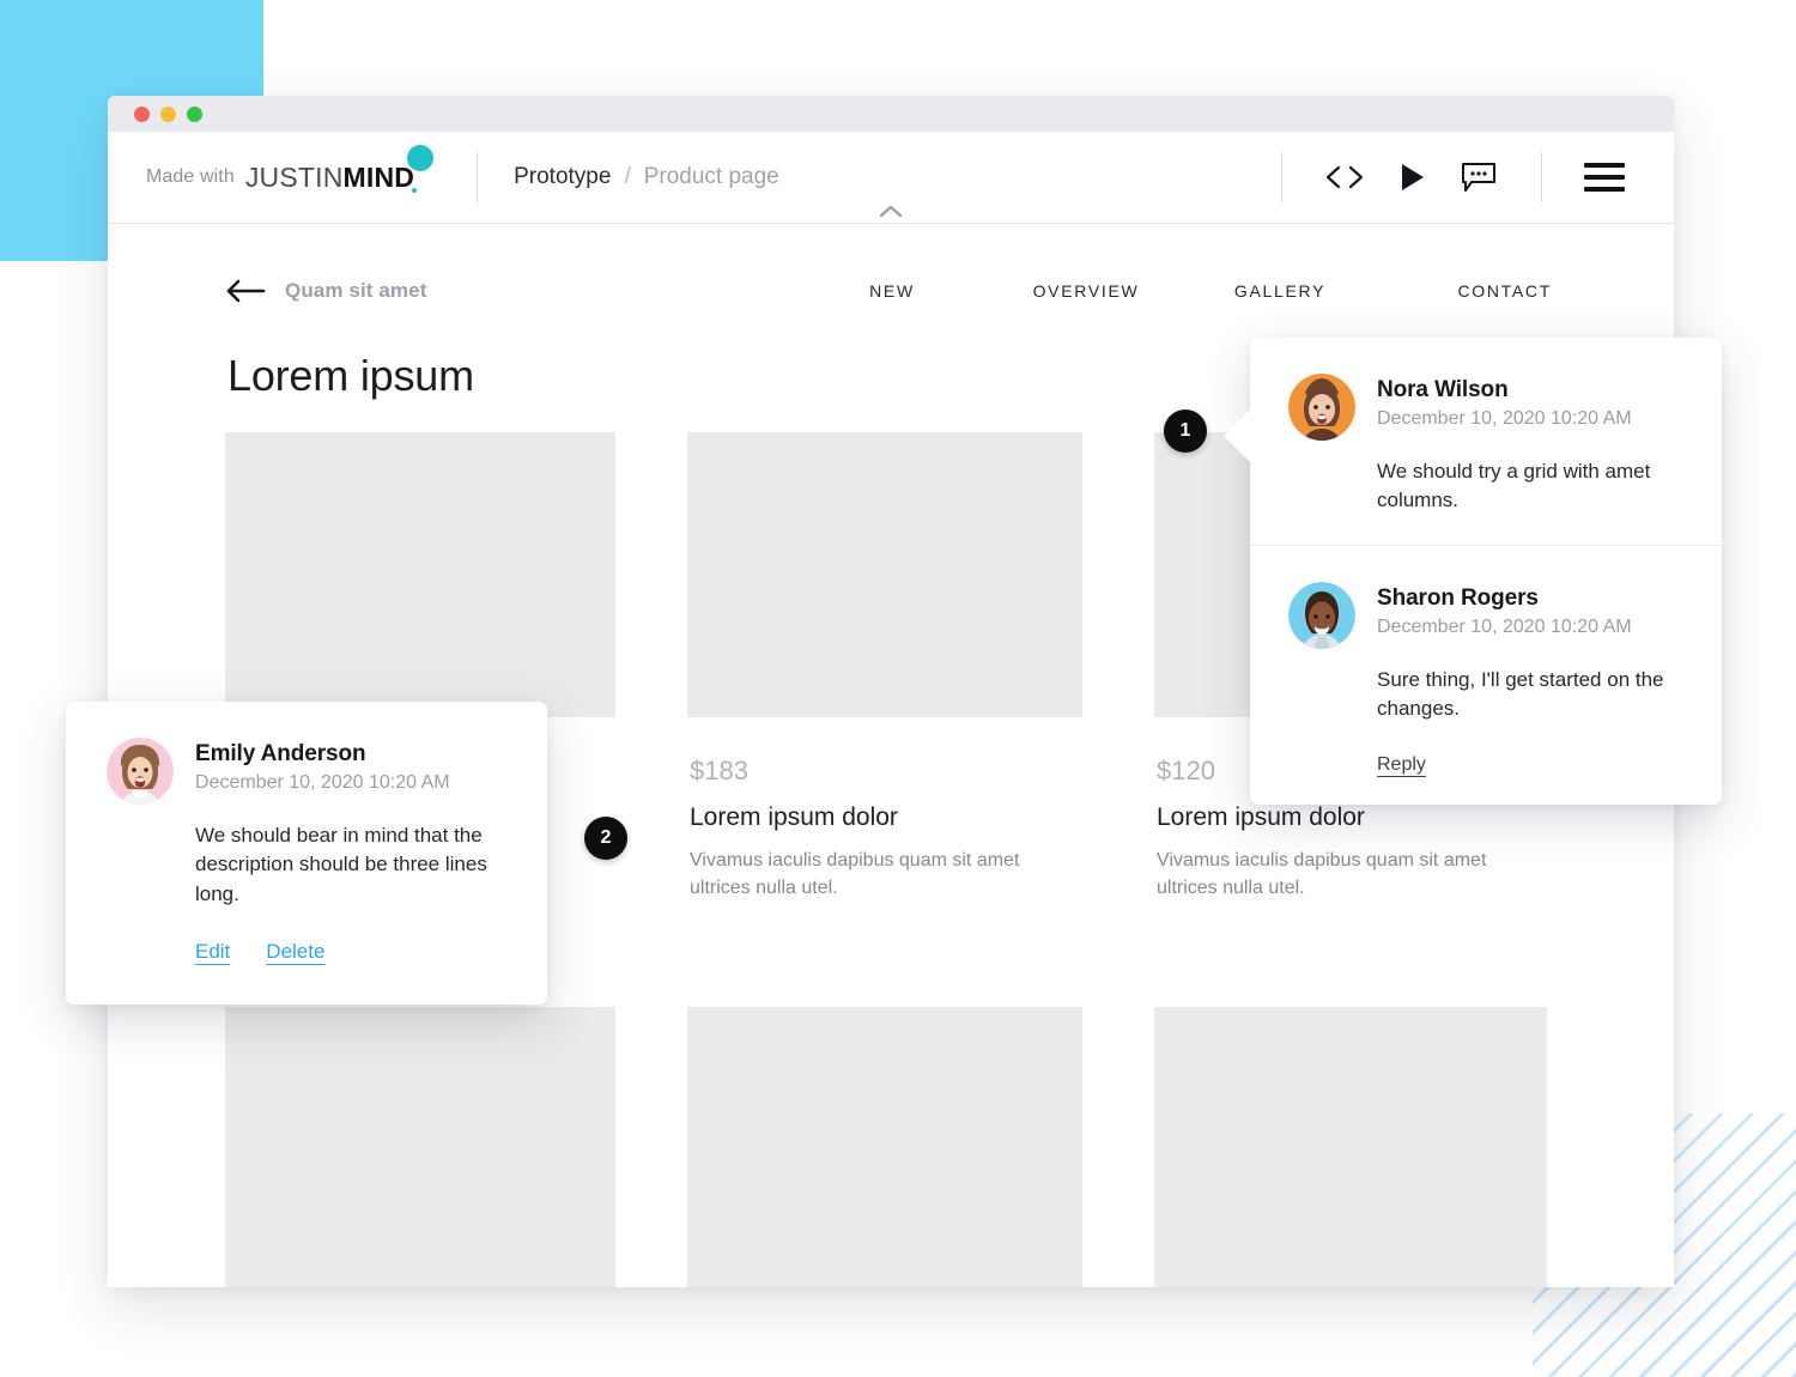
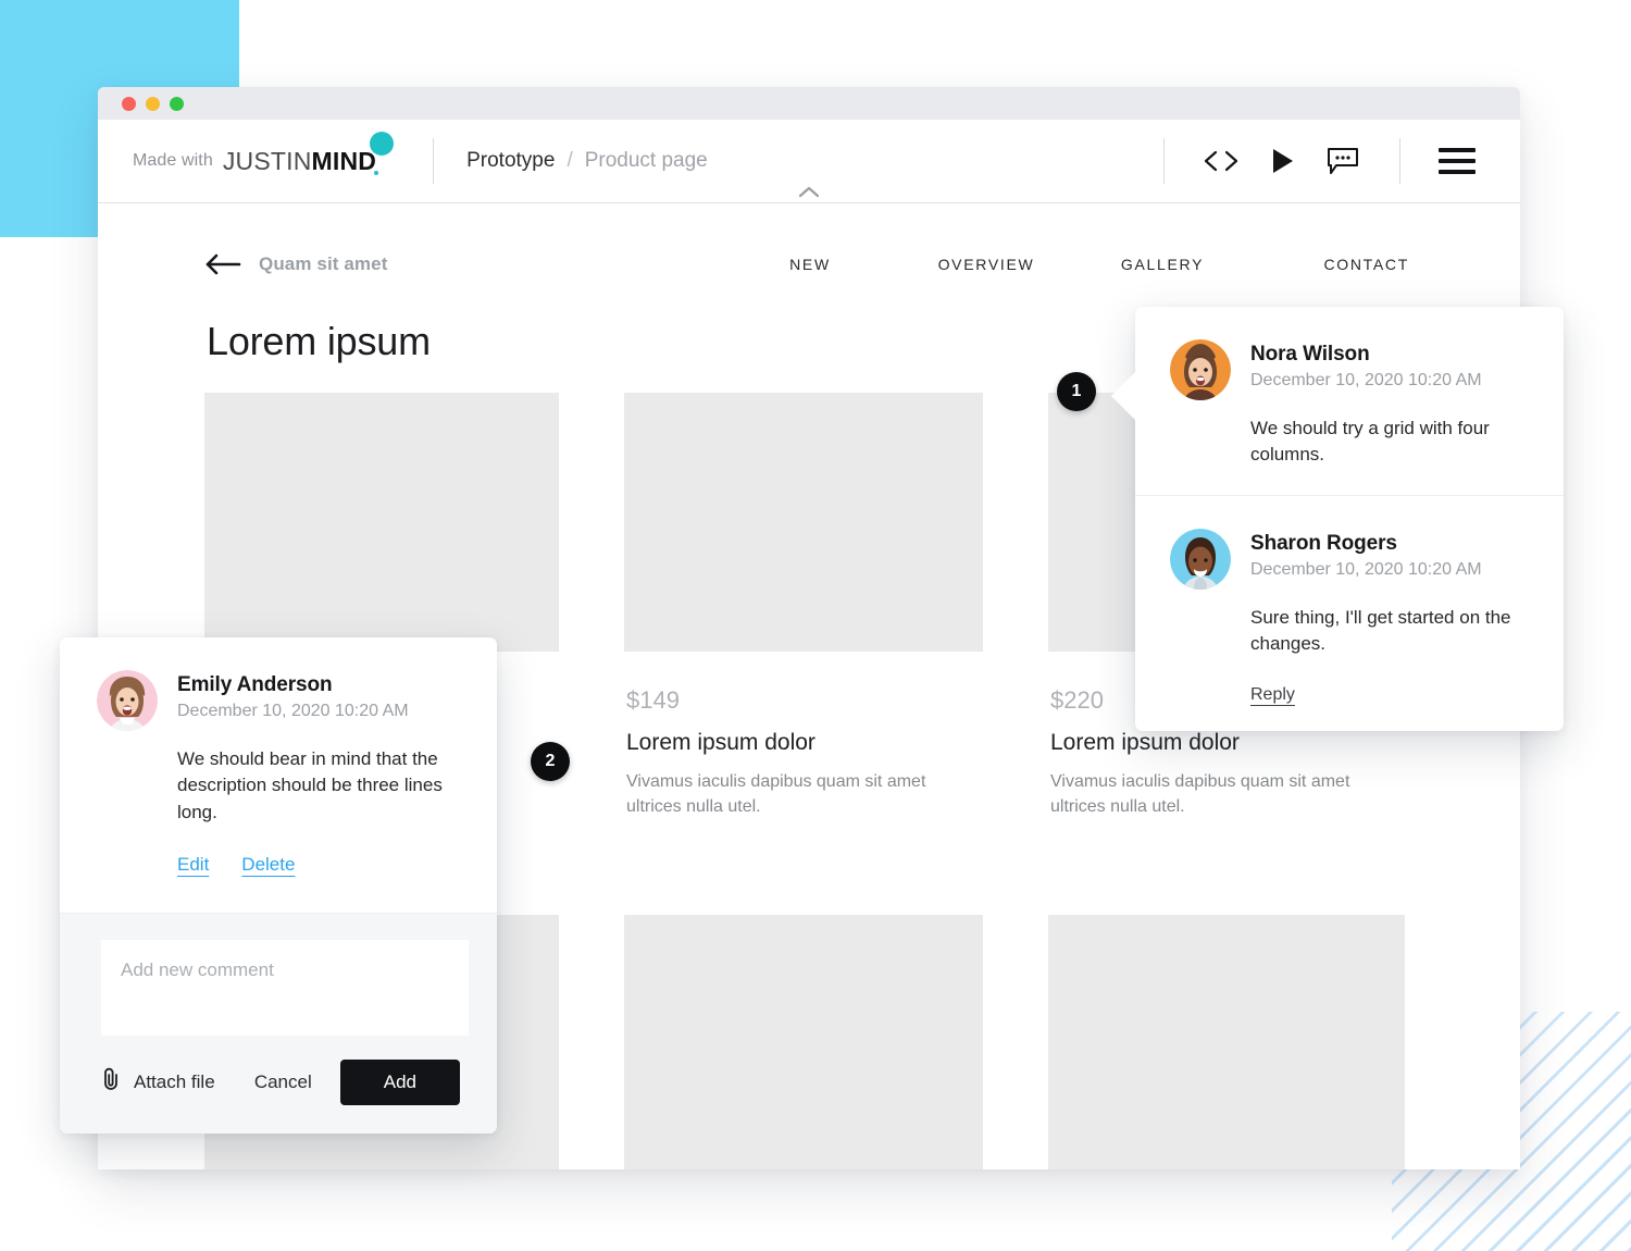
  Made with
  JUSTIN
  MIND
  Prototype
  /
  Product page
  Quam sit amet
  NEW
  OVERVIEW
  GALLERY
  CONTACT
  Lorem ipsum
- $183
+ $149
  Lorem ipsum dolor
  Vivamus iaculis dapibus quam sit amet ultrices nulla utel.
- $120
+ $220
  Lorem ipsum dolor
  Vivamus iaculis dapibus quam sit amet ultrices nulla utel.
  1
  2
  Nora Wilson
  December 10, 2020 10:20 AM
- We should try a grid with amet columns.
+ We should try a grid with four columns.
  Sharon Rogers
  December 10, 2020 10:20 AM
  Sure thing, I'll get started on the changes.
  Reply
  Emily Anderson
  December 10, 2020 10:20 AM
  We should bear in mind that the description should be three lines long.
  Edit
  Delete
+ Add new comment
+ Attach file
+ Cancel
+ Add
